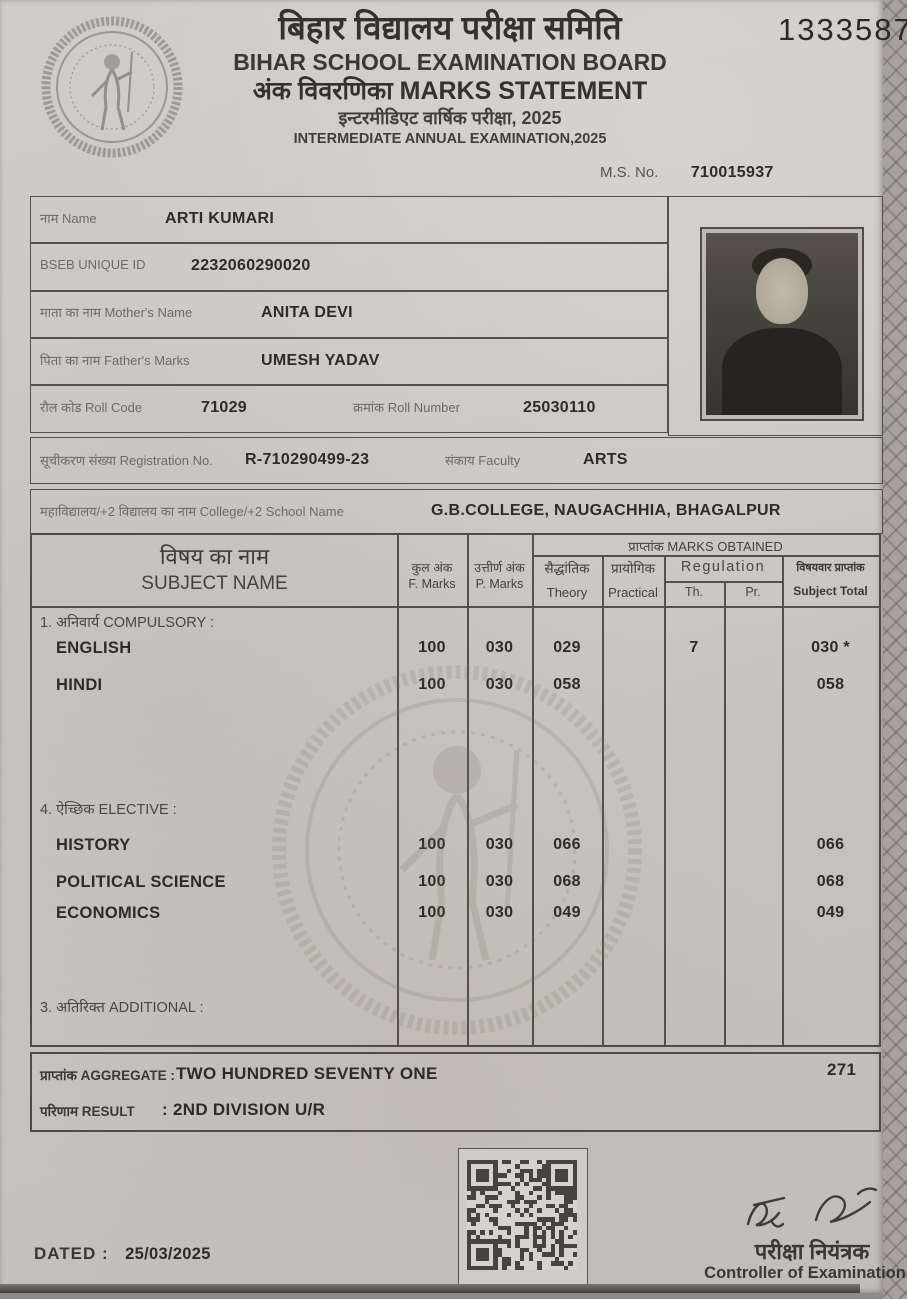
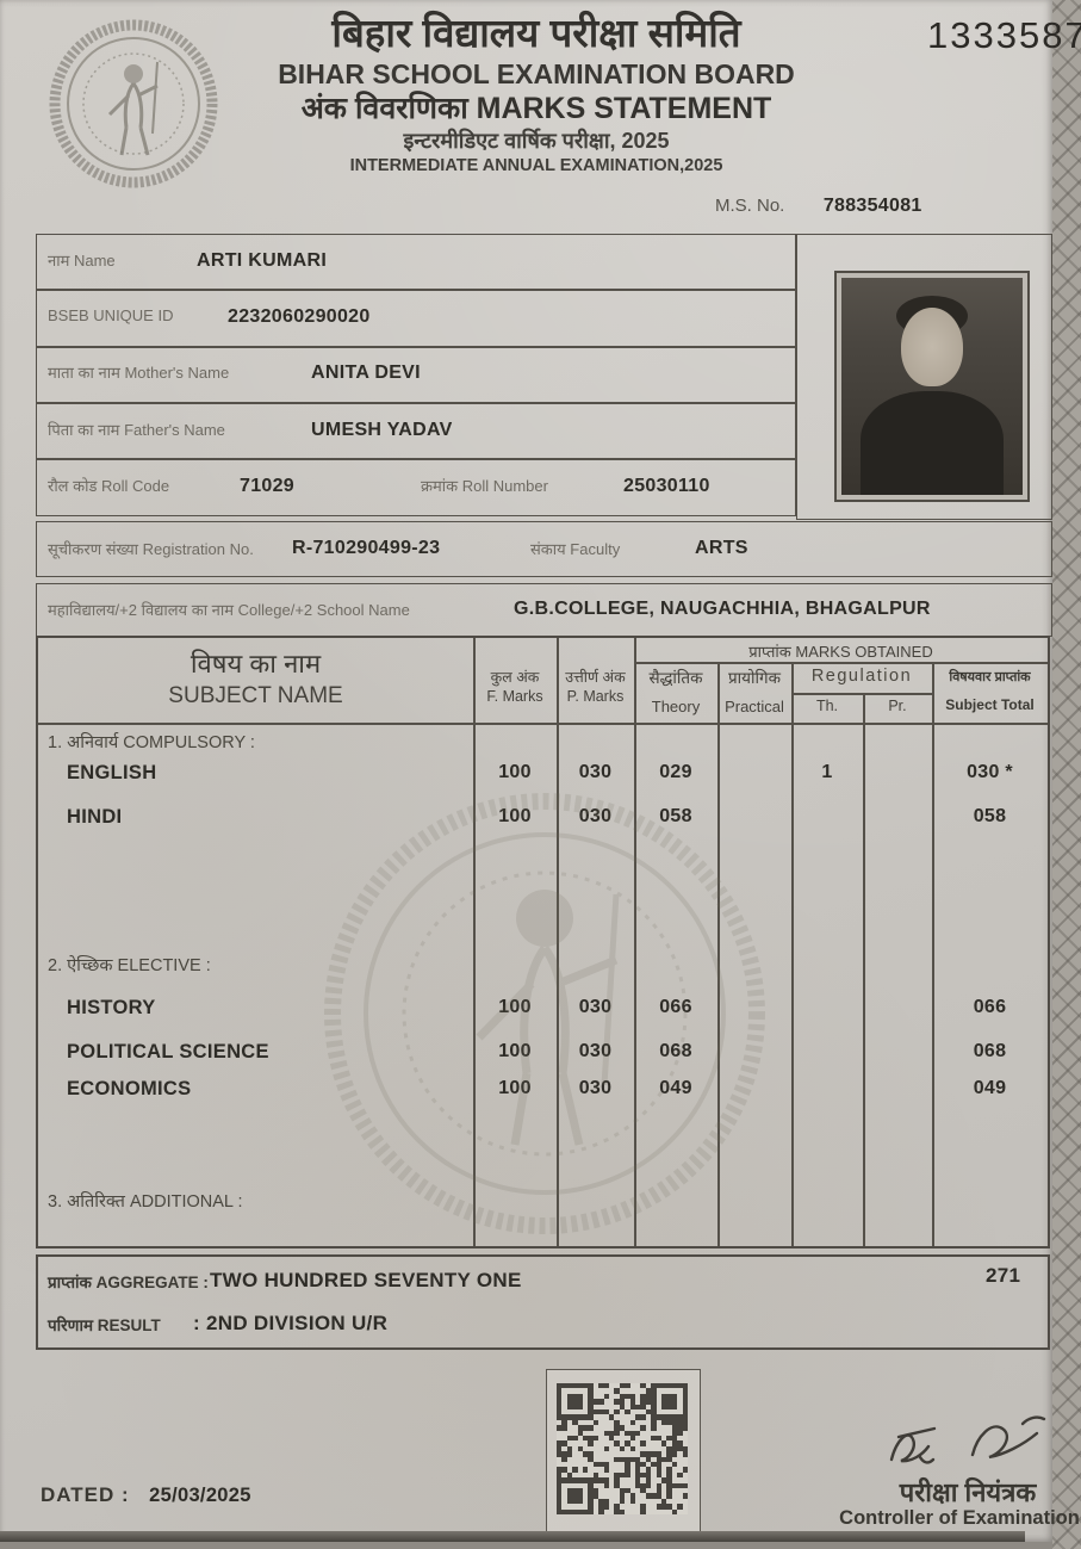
  बिहार विद्यालय परीक्षा समिति
  BIHAR SCHOOL EXAMINATION BOARD
  अंक विवरणिका MARKS STATEMENT
  इन्टरमीडिएट वार्षिक परीक्षा, 2025
  INTERMEDIATE ANNUAL EXAMINATION,2025
  1333587
- M.S. No. 710015937
+ M.S. No. 788354081
  नाम Name
  ARTI KUMARI
  BSEB UNIQUE ID
  2232060290020
  माता का नाम Mother's Name
  ANITA DEVI
- पिता का नाम Father's Marks
+ पिता का नाम Father's Name
  UMESH YADAV
  रौल कोड Roll Code
  71029
  क्रमांक Roll Number
  25030110
  सूचीकरण संख्या Registration No.
  R-710290499-23
  संकाय Faculty
  ARTS
  महाविद्यालय/+2 विद्यालय का नाम College/+2 School Name
  G.B.COLLEGE, NAUGACHHIA, BHAGALPUR
  विषय का नाम
  SUBJECT NAME
  कुल अंक
  F. Marks
  उत्तीर्ण अंक
  P. Marks
  प्राप्तांक MARKS OBTAINED
  सैद्धांतिक
  Theory
  प्रायोगिक
  Practical
  Regulation
  Th.
  Pr.
  विषयवार प्राप्तांक
  Subject Total
  1. अनिवार्य COMPULSORY :
  ENGLISH
  100
  030
  029
- 7
+ 1
  030 *
  HINDI
  100
  030
  058
  058
- 4. ऐच्छिक ELECTIVE :
+ 2. ऐच्छिक ELECTIVE :
  HISTORY
  100
  030
  066
  066
  POLITICAL SCIENCE
  100
  030
  068
  068
  ECONOMICS
  100
  030
  049
  049
  3. अतिरिक्त ADDITIONAL :
  प्राप्तांक AGGREGATE :
  TWO HUNDRED SEVENTY ONE
  271
  परिणाम RESULT
  : 2ND DIVISION U/R
  परीक्षा नियंत्रक
  Controller of Examination
  DATED : 25/03/2025
